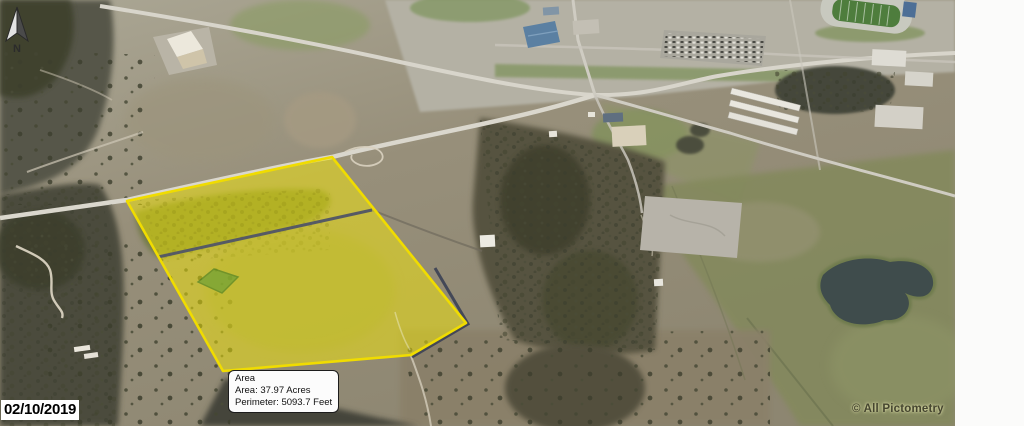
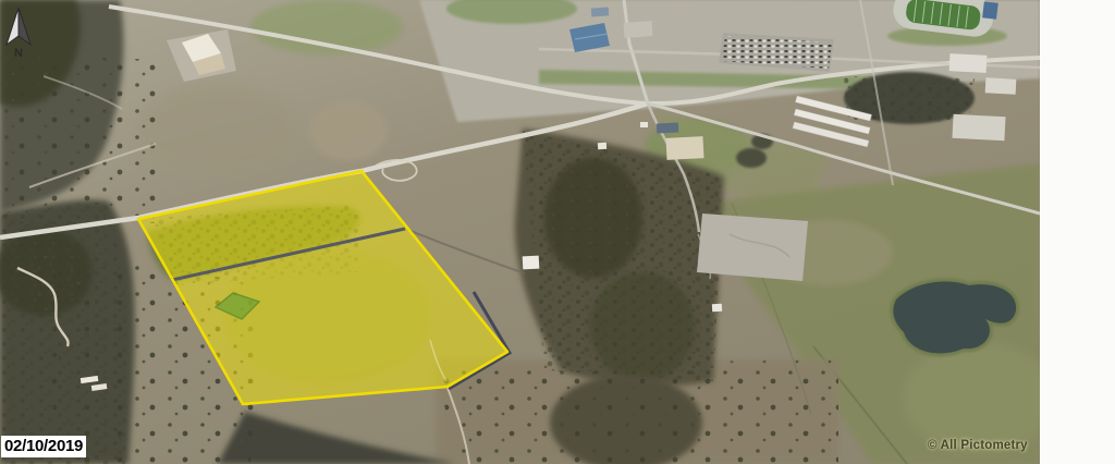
- Area
- Area: 37.97 Acres
- Perimeter: 5093.7 Feet
  02/10/2019
  © All Pictometry
